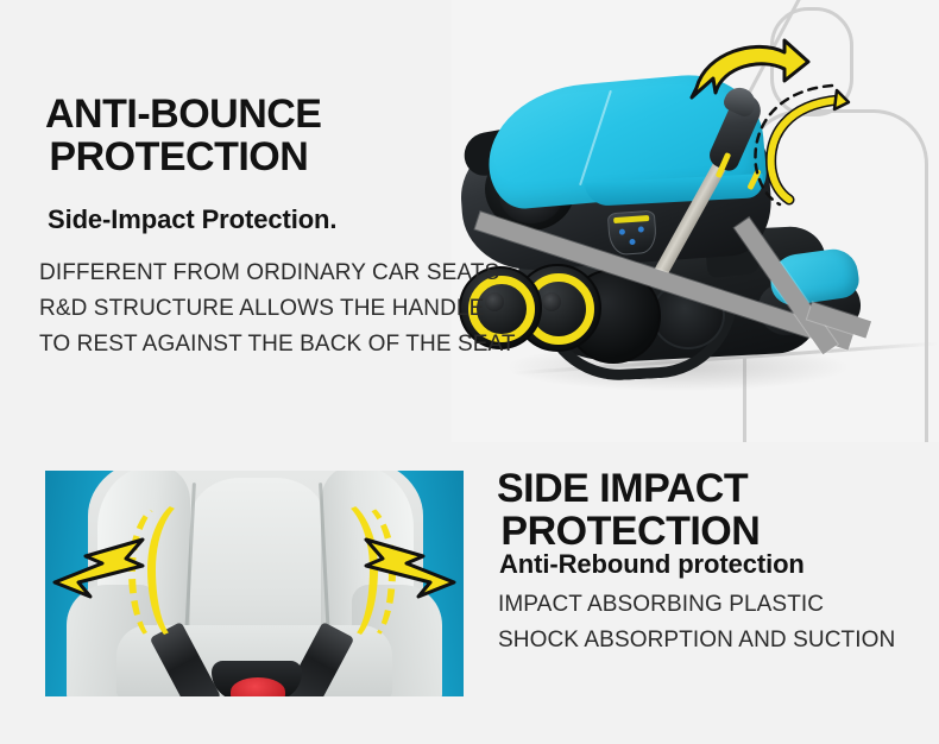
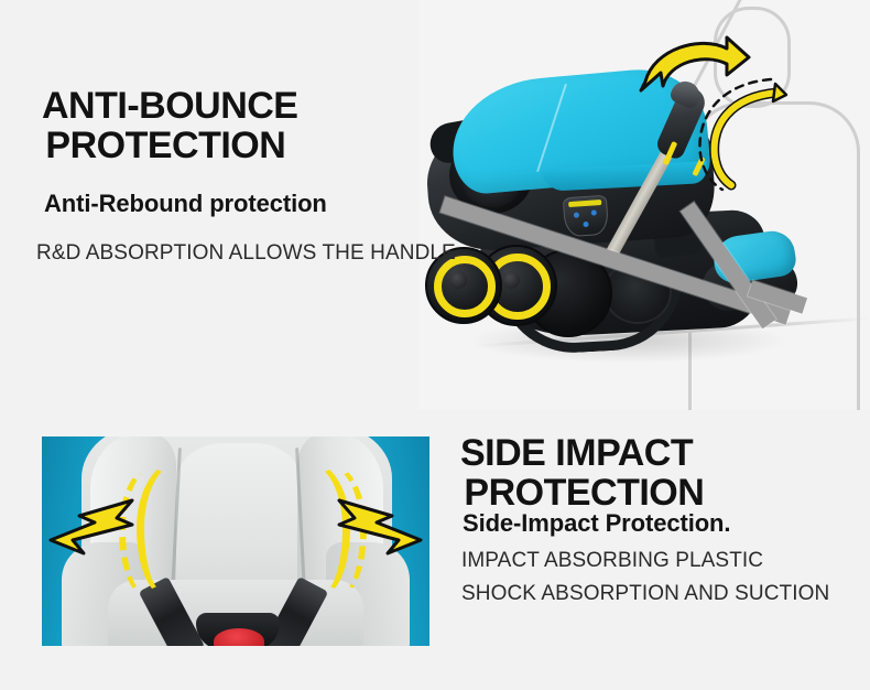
  ANTI-BOUNCE
  PROTECTION
- Side-Impact Protection.
+ Anti-Rebound protection
- DIFFERENT FROM ORDINARY CAR SEATS
- R&D STRUCTURE ALLOWS THE HANDLE
+ R&D ABSORPTION ALLOWS THE HANDLE
- TO REST AGAINST THE BACK OF THE SEAT
  SIDE IMPACT
  PROTECTION
- Anti-Rebound protection
+ Side-Impact Protection.
  IMPACT ABSORBING PLASTIC
  SHOCK ABSORPTION AND SUCTION
